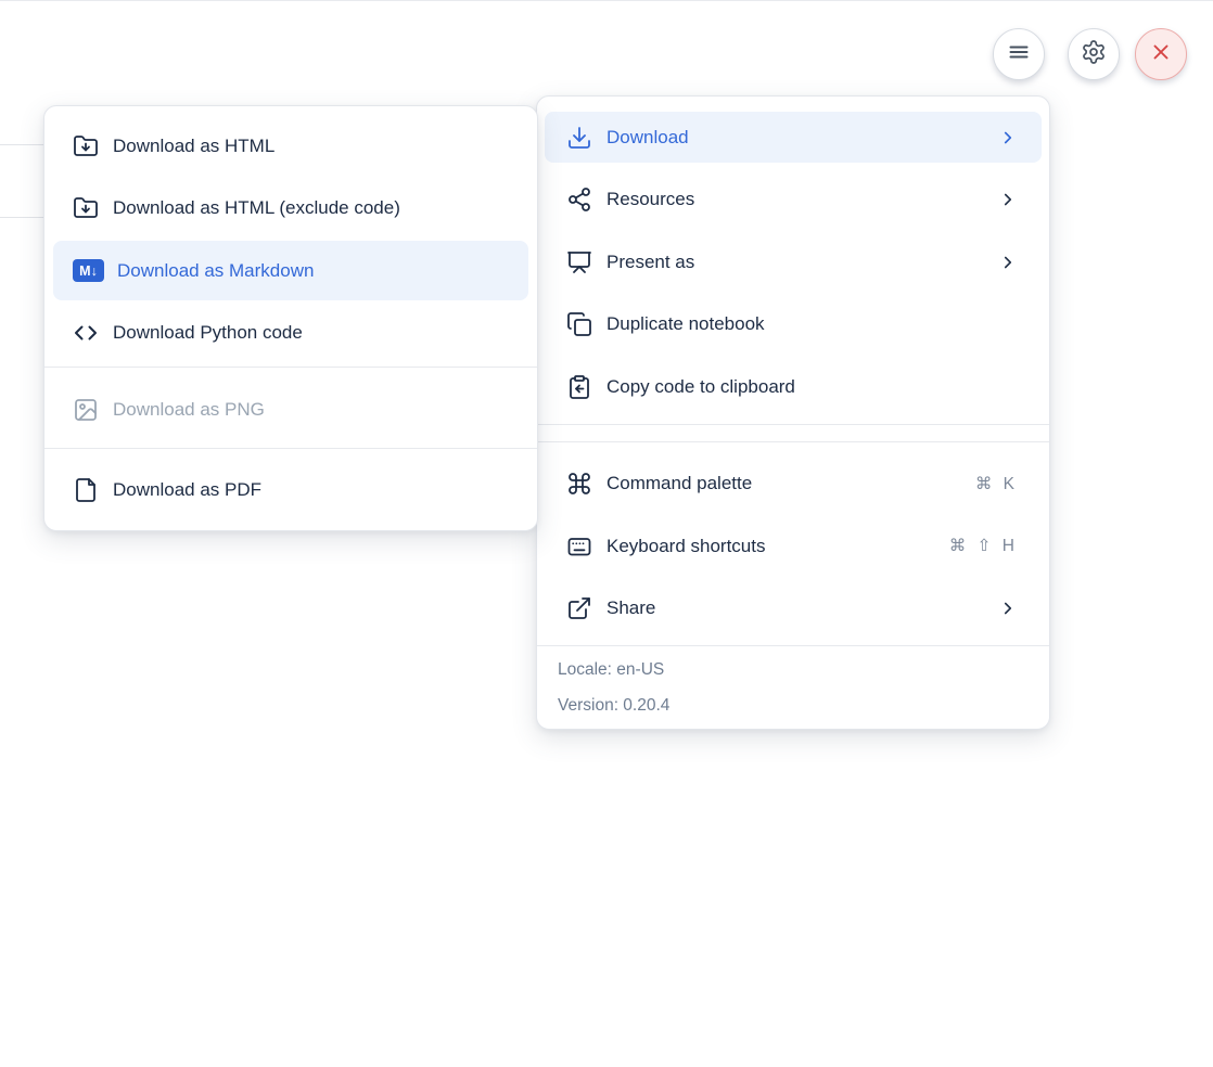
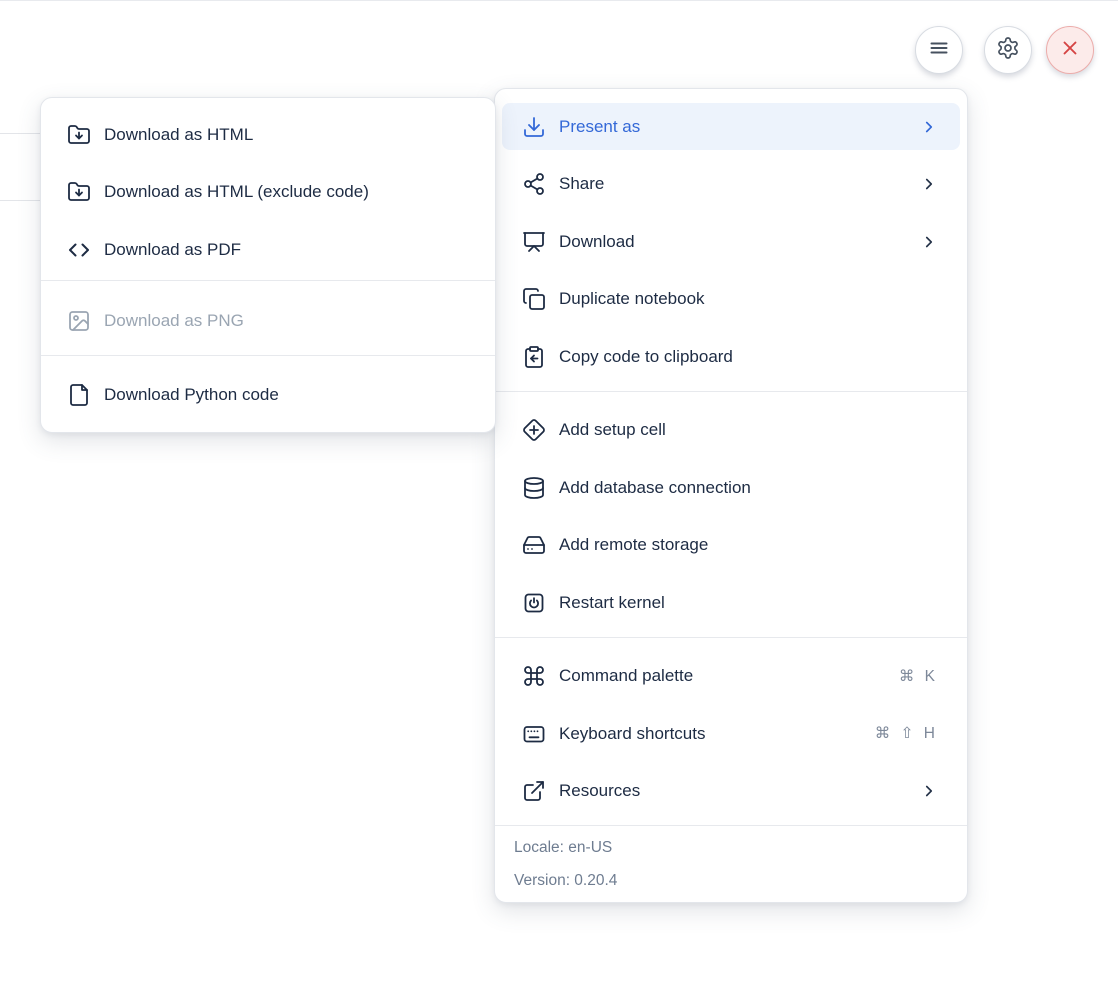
- Download
+ Present as
- Resources
+ Share
- Present as
+ Download
  Duplicate notebook
  Copy code to clipboard
+ Add setup cell
+ Add database connection
+ Add remote storage
+ Restart kernel
  Command palette
  ⌘ K
  Keyboard shortcuts
  ⌘ ⇧ H
- Share
+ Resources
  Locale: en-US
  Version: 0.20.4
  Download as HTML
  Download as HTML (exclude code)
- M↓
- Download as Markdown
- Download Python code
+ Download as PDF
  Download as PNG
- Download as PDF
+ Download Python code
